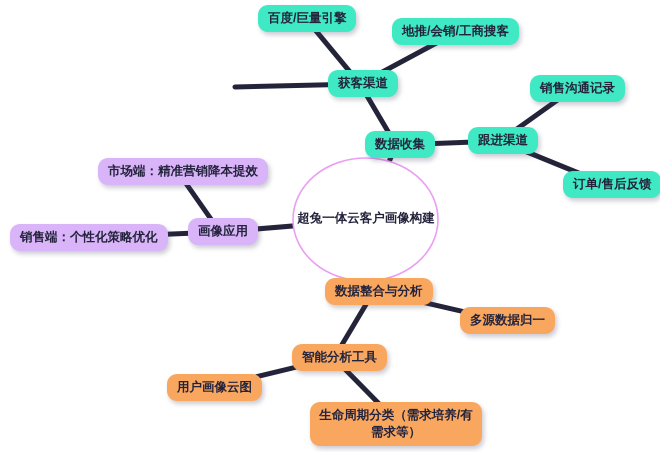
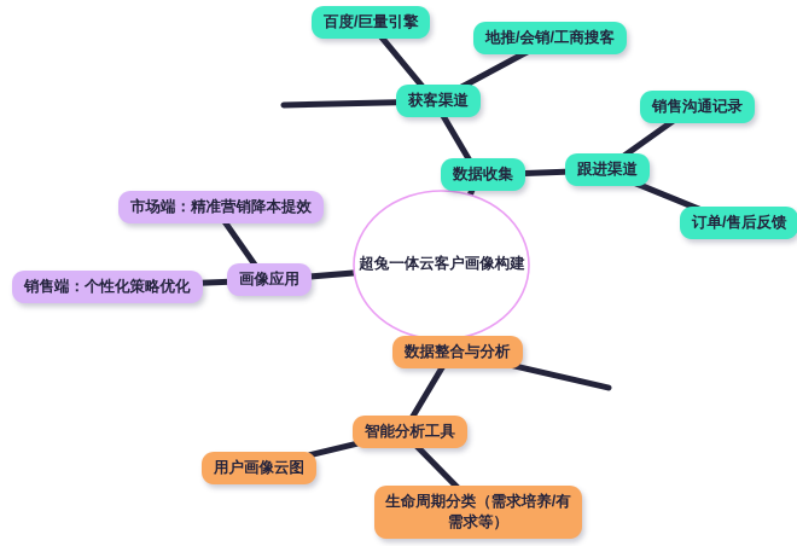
  超兔一体云客户画像构建
  百度/巨量引擎
  地推/会销/工商搜客
  获客渠道
  销售沟通记录
  数据收集
  跟进渠道
  订单/售后反馈
  市场端：精准营销降本提效
  画像应用
  销售端：个性化策略优化
  数据整合与分析
- 多源数据归一
  智能分析工具
  用户画像云图
  生命周期分类（需求培养/有需求等）
